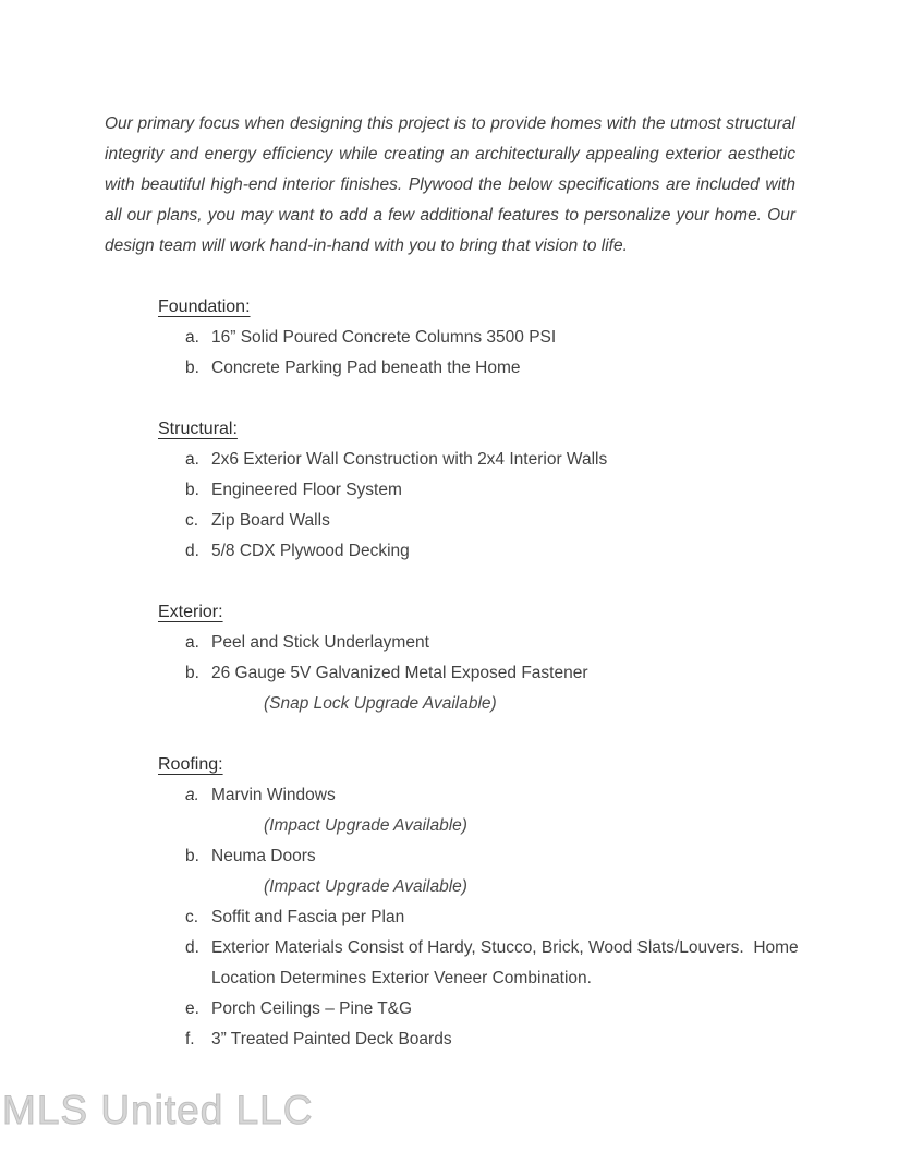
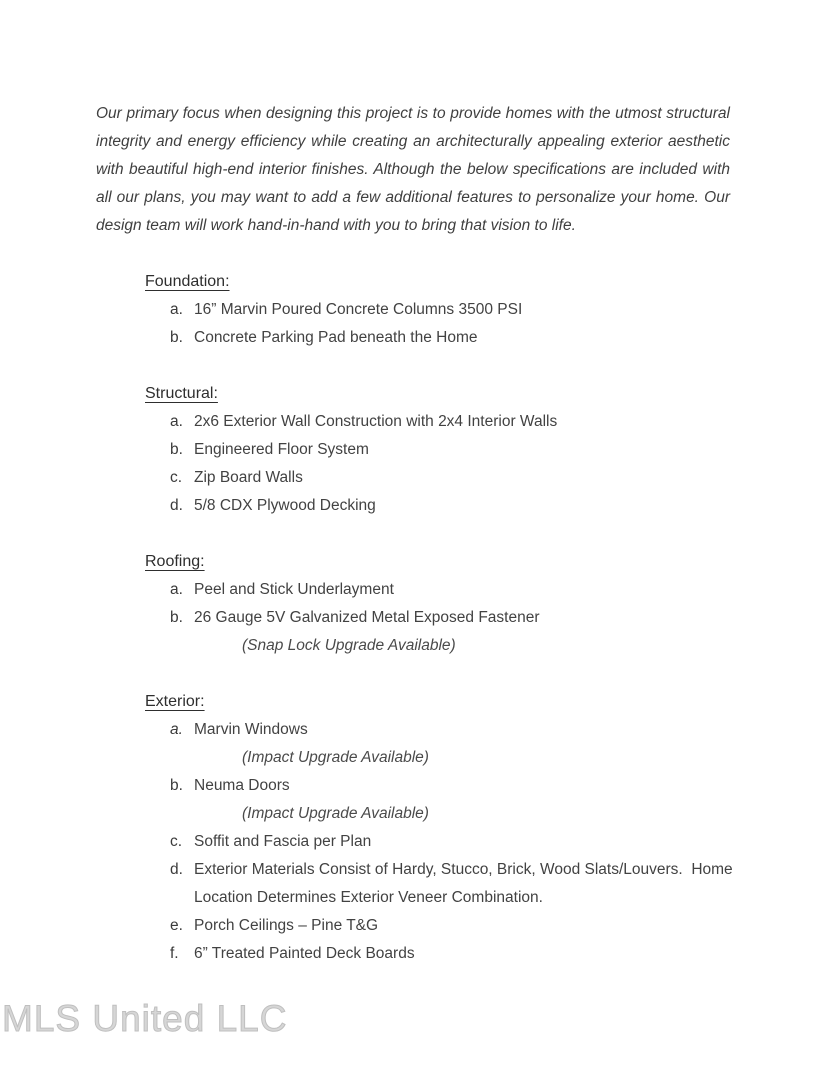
- Our primary focus when designing this project is to provide homes with the utmost structural integrity and energy efficiency while creating an architecturally appealing exterior aesthetic with beautiful high-end interior finishes. Plywood the below specifications are included with all our plans, you may want to add a few additional features to personalize your home. Our design team will work hand-in-hand with you to bring that vision to life.
+ Our primary focus when designing this project is to provide homes with the utmost structural integrity and energy efficiency while creating an architecturally appealing exterior aesthetic with beautiful high-end interior finishes. Although the below specifications are included with all our plans, you may want to add a few additional features to personalize your home. Our design team will work hand-in-hand with you to bring that vision to life.
  Foundation:
  a.
- 16” Solid Poured Concrete Columns 3500 PSI
+ 16” Marvin Poured Concrete Columns 3500 PSI
  b.
  Concrete Parking Pad beneath the Home
  Structural:
  a.
  2x6 Exterior Wall Construction with 2x4 Interior Walls
  b.
  Engineered Floor System
  c.
  Zip Board Walls
  d.
  5/8 CDX Plywood Decking
- Exterior:
+ Roofing:
  a.
  Peel and Stick Underlayment
  b.
  26 Gauge 5V Galvanized Metal Exposed Fastener
  (Snap Lock Upgrade Available)
- Roofing:
+ Exterior:
  a.
  Marvin Windows
  (Impact Upgrade Available)
  b.
  Neuma Doors
  (Impact Upgrade Available)
  c.
  Soffit and Fascia per Plan
  d.
  Exterior Materials Consist of Hardy, Stucco, Brick, Wood Slats/Louvers. Home Location Determines Exterior Veneer Combination.
  e.
  Porch Ceilings – Pine T&G
  f.
- 3” Treated Painted Deck Boards
+ 6” Treated Painted Deck Boards
  MLS United LLC
